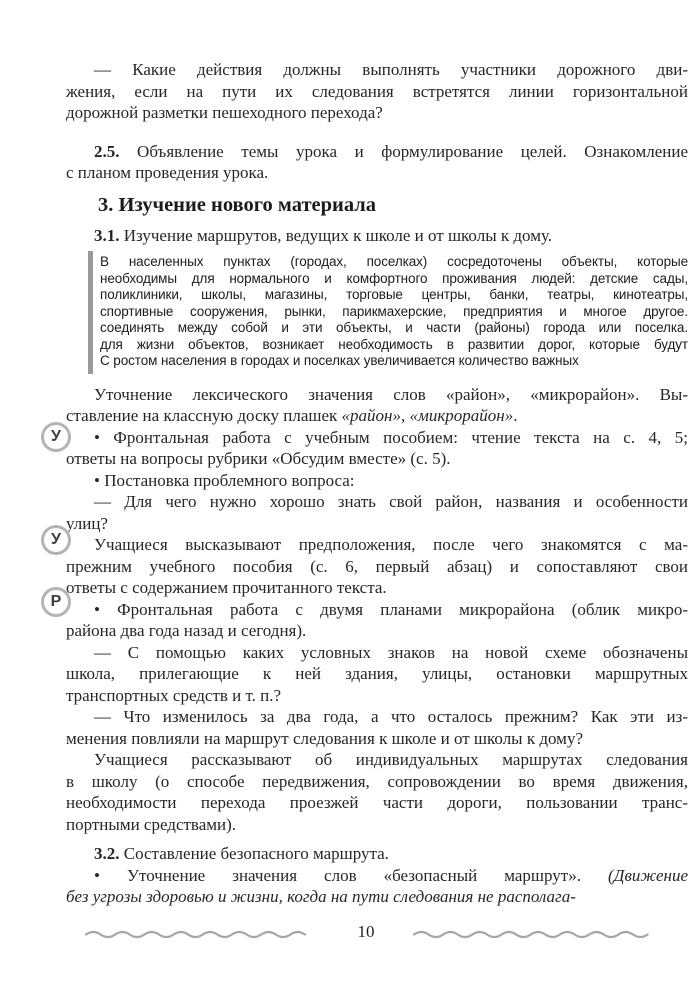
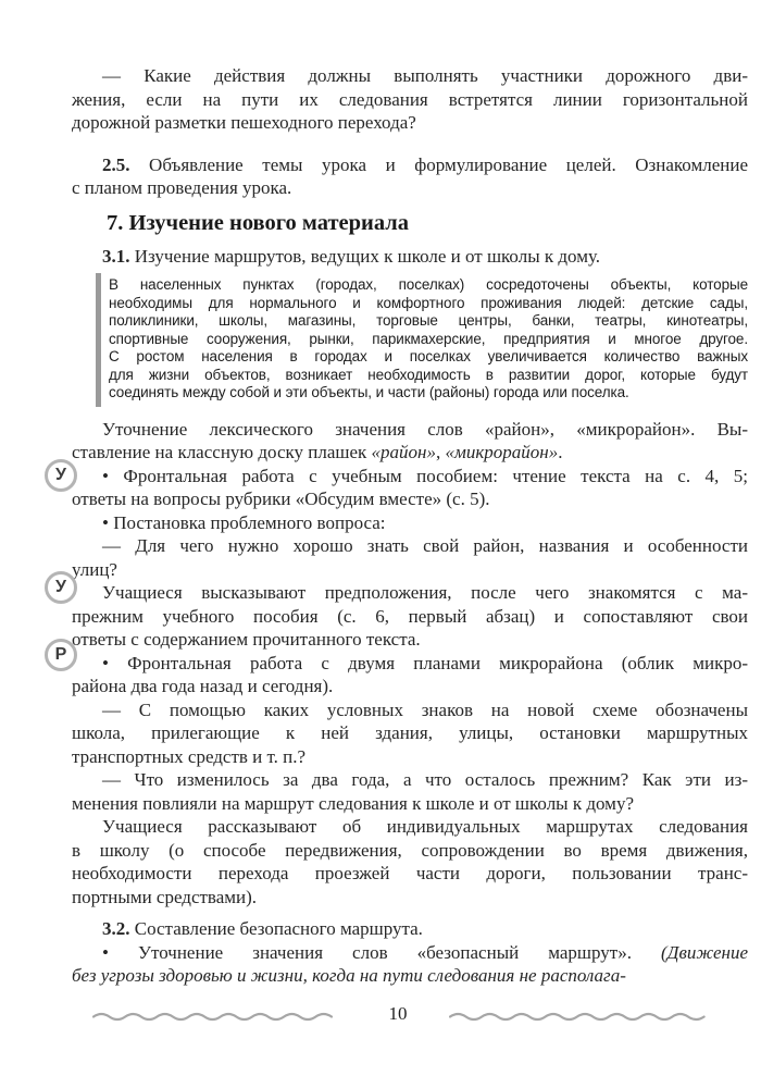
  — Какие действия должны выполнять участники дорожного дви-
  жения, если на пути их следования встретятся линии горизонтальной
  дорожной разметки пешеходного перехода?
  2.5. Объявление темы урока и формулирование целей. Ознакомление
  с планом проведения урока.
- 3. Изучение нового материала
+ 7. Изучение нового материала
  3.1. Изучение маршрутов, ведущих к школе и от школы к дому.
  В населенных пунктах (городах, поселках) сосредоточены объекты, которые
  необходимы для нормального и комфортного проживания людей: детские сады,
  поликлиники, школы, магазины, торговые центры, банки, театры, кинотеатры,
  спортивные сооружения, рынки, парикмахерские, предприятия и многое другое.
- соединять между собой и эти объекты, и части (районы) города или поселка.
+ С ростом населения в городах и поселках увеличивается количество важных
  для жизни объектов, возникает необходимость в развитии дорог, которые будут
- С ростом населения в городах и поселках увеличивается количество важных
+ соединять между собой и эти объекты, и части (районы) города или поселка.
  Уточнение лексического значения слов «район», «микрорайон». Вы-
  ставление на классную доску плашек «район», «микрорайон».
  • Фронтальная работа с учебным пособием: чтение текста на с. 4, 5;
  ответы на вопросы рубрики «Обсудим вместе» (с. 5).
  • Постановка проблемного вопроса:
  — Для чего нужно хорошо знать свой район, названия и особенности
  улиц?
  Учащиеся высказывают предположения, после чего знакомятся с ма-
  прежним учебного пособия (с. 6, первый абзац) и сопоставляют свои
  ответы с содержанием прочитанного текста.
  • Фронтальная работа с двумя планами микрорайона (облик микро-
  района два года назад и сегодня).
  — С помощью каких условных знаков на новой схеме обозначены
  школа, прилегающие к ней здания, улицы, остановки маршрутных
  транспортных средств и т. п.?
  — Что изменилось за два года, а что осталось прежним? Как эти из-
  менения повлияли на маршрут следования к школе и от школы к дому?
  Учащиеся рассказывают об индивидуальных маршрутах следования
  в школу (о способе передвижения, сопровождении во время движения,
  необходимости перехода проезжей части дороги, пользовании транс-
  портными средствами).
  3.2. Составление безопасного маршрута.
  • Уточнение значения слов «безопасный маршрут». (Движение
  без угрозы здоровью и жизни, когда на пути следования не располага-
  У
  У
  Р
  10
